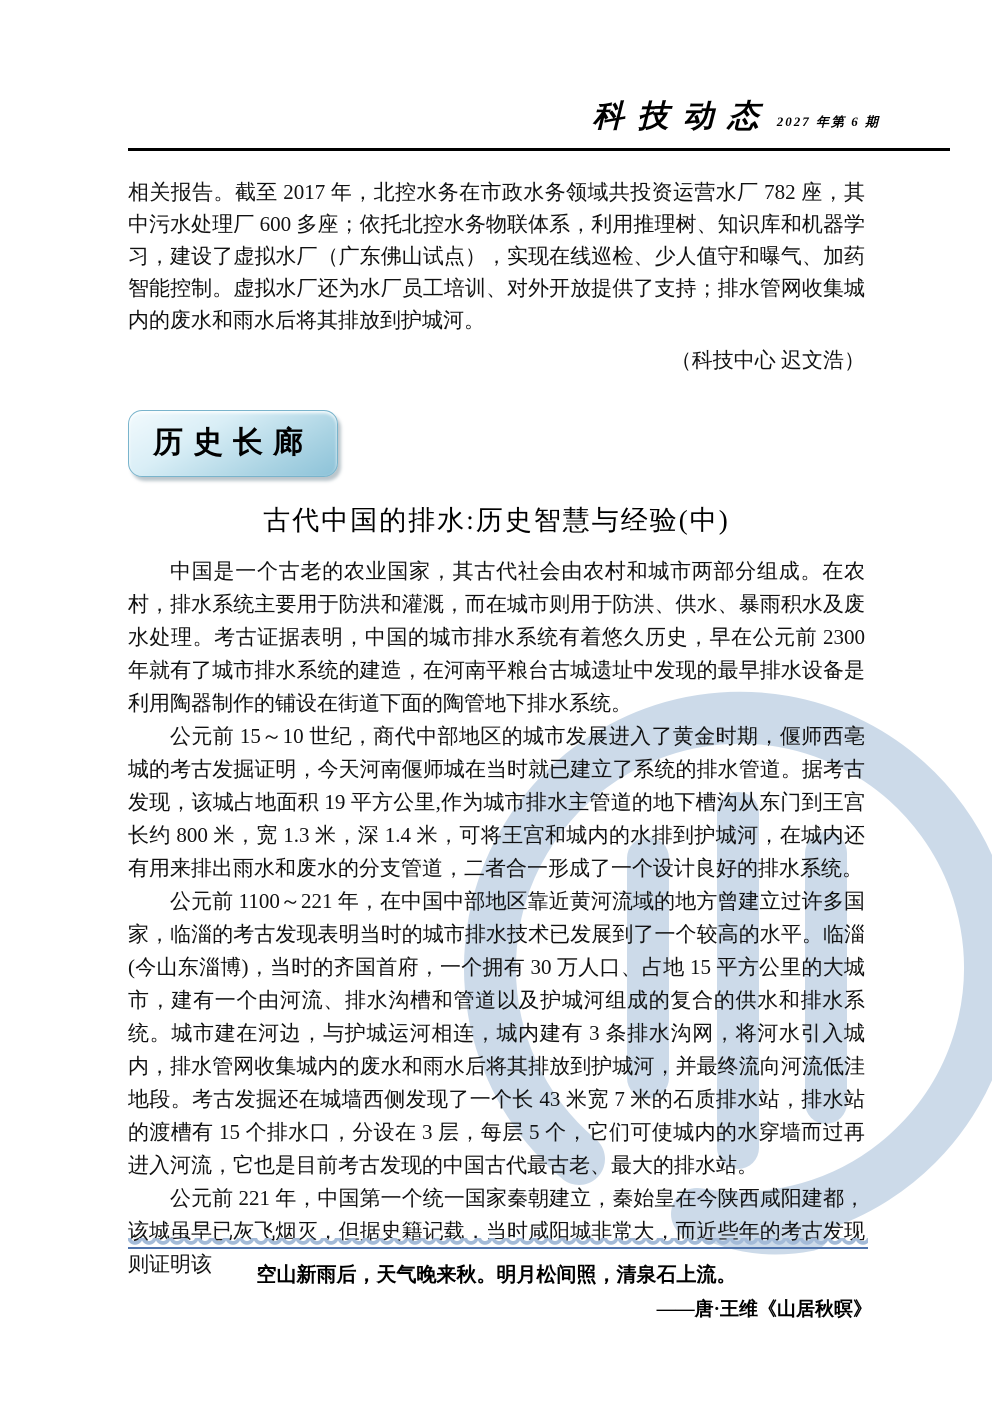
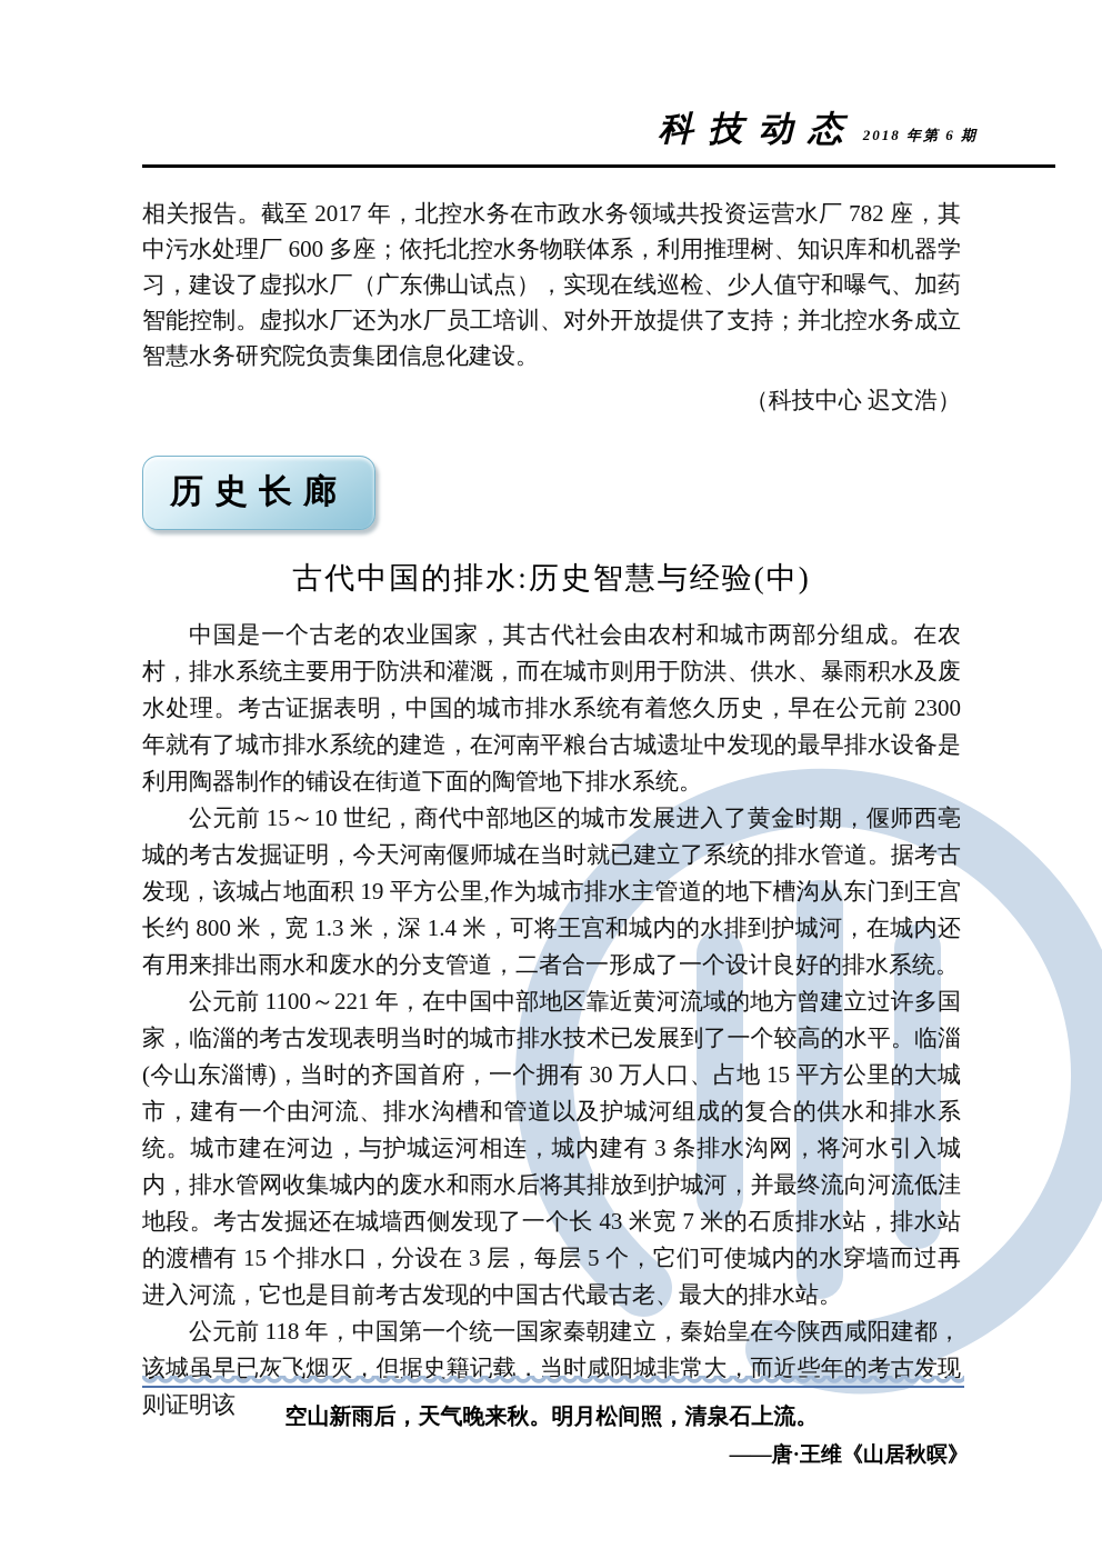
- 科技动态 2027 年第 6 期
+ 科技动态 2018 年第 6 期
- 相关报告。截至 2017 年，北控水务在市政水务领域共投资运营水厂 782 座，其中污水处理厂 600 多座；依托北控水务物联体系，利用推理树、知识库和机器学习，建设了虚拟水厂（广东佛山试点），实现在线巡检、少人值守和曝气、加药智能控制。虚拟水厂还为水厂员工培训、对外开放提供了支持；排水管网收集城内的废水和雨水后将其排放到护城河。
+ 相关报告。截至 2017 年，北控水务在市政水务领域共投资运营水厂 782 座，其中污水处理厂 600 多座；依托北控水务物联体系，利用推理树、知识库和机器学习，建设了虚拟水厂（广东佛山试点），实现在线巡检、少人值守和曝气、加药智能控制。虚拟水厂还为水厂员工培训、对外开放提供了支持；并北控水务成立智慧水务研究院负责集团信息化建设。
  （科技中心 迟文浩）
  历史长廊
  古代中国的排水:历史智慧与经验(中)
  中国是一个古老的农业国家，其古代社会由农村和城市两部分组成。在农村，排水系统主要用于防洪和灌溉，而在城市则用于防洪、供水、暴雨积水及废水处理。考古证据表明，中国的城市排水系统有着悠久历史，早在公元前 2300 年就有了城市排水系统的建造，在河南平粮台古城遗址中发现的最早排水设备是利用陶器制作的铺设在街道下面的陶管地下排水系统。
  公元前 15～10 世纪，商代中部地区的城市发展进入了黄金时期，偃师西亳城的考古发掘证明，今天河南偃师城在当时就已建立了系统的排水管道。据考古发现，该城占地面积 19 平方公里,作为城市排水主管道的地下槽沟从东门到王宫长约 800 米，宽 1.3 米，深 1.4 米，可将王宫和城内的水排到护城河，在城内还有用来排出雨水和废水的分支管道，二者合一形成了一个设计良好的排水系统。
  公元前 1100～221 年，在中国中部地区靠近黄河流域的地方曾建立过许多国家，临淄的考古发现表明当时的城市排水技术已发展到了一个较高的水平。临淄(今山东淄博)，当时的齐国首府，一个拥有 30 万人口、占地 15 平方公里的大城市，建有一个由河流、排水沟槽和管道以及护城河组成的复合的供水和排水系统。城市建在河边，与护城运河相连，城内建有 3 条排水沟网，将河水引入城内，排水管网收集城内的废水和雨水后将其排放到护城河，并最终流向河流低洼地段。考古发掘还在城墙西侧发现了一个长 43 米宽 7 米的石质排水站，排水站的渡槽有 15 个排水口，分设在 3 层，每层 5 个，它们可使城内的水穿墙而过再进入河流，它也是目前考古发现的中国古代最古老、最大的排水站。
- 公元前 221 年，中国第一个统一国家秦朝建立，秦始皇在今陕西咸阳建都，该城虽早已灰飞烟灭，但据史籍记载，当时咸阳城非常大，而近些年的考古发现则证明该
+ 公元前 118 年，中国第一个统一国家秦朝建立，秦始皇在今陕西咸阳建都，该城虽早已灰飞烟灭，但据史籍记载，当时咸阳城非常大，而近些年的考古发现则证明该
  空山新雨后，天气晚来秋。明月松间照，清泉石上流。
  ——唐·王维《山居秋暝》
